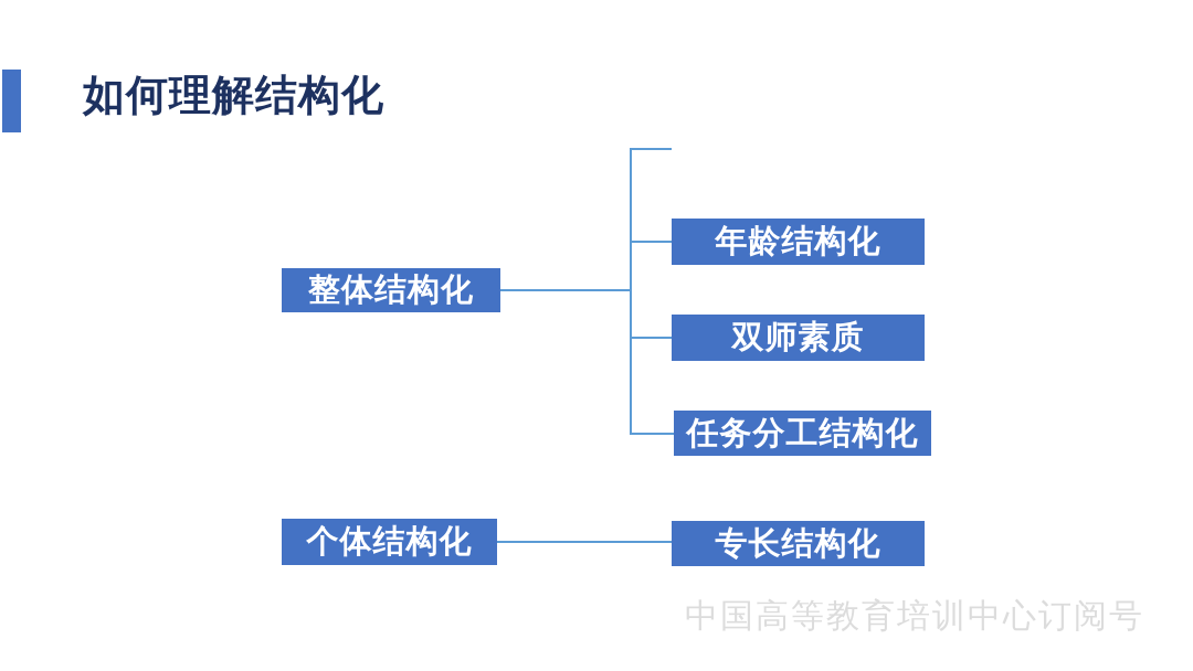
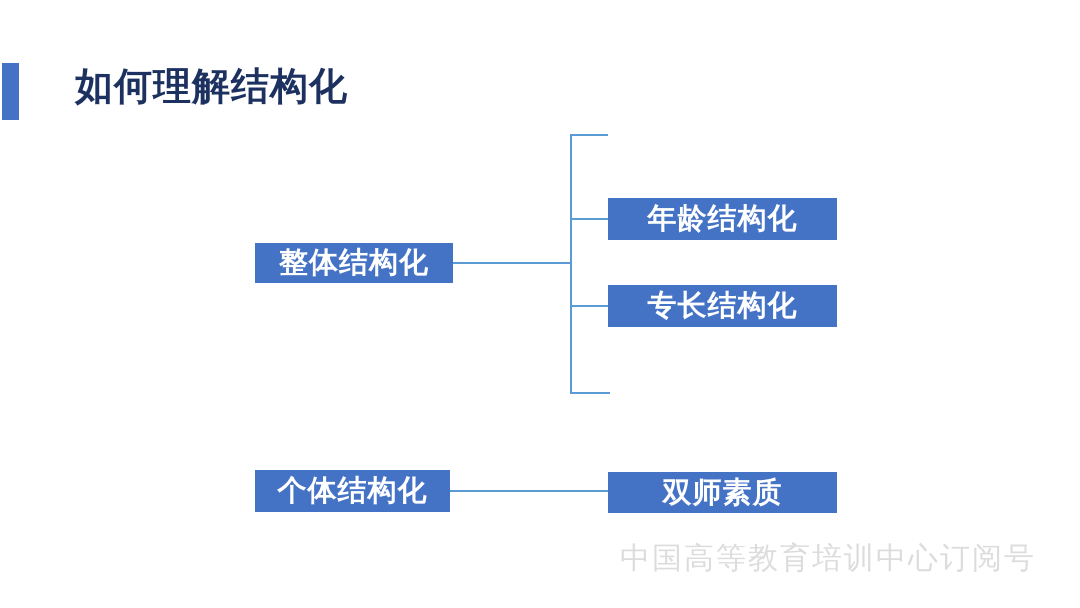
  如何理解结构化
  整体结构化
  个体结构化
  年龄结构化
- 双师素质
+ 专长结构化
- 任务分工结构化
- 专长结构化
+ 双师素质
  中国高等教育培训中心订阅号
